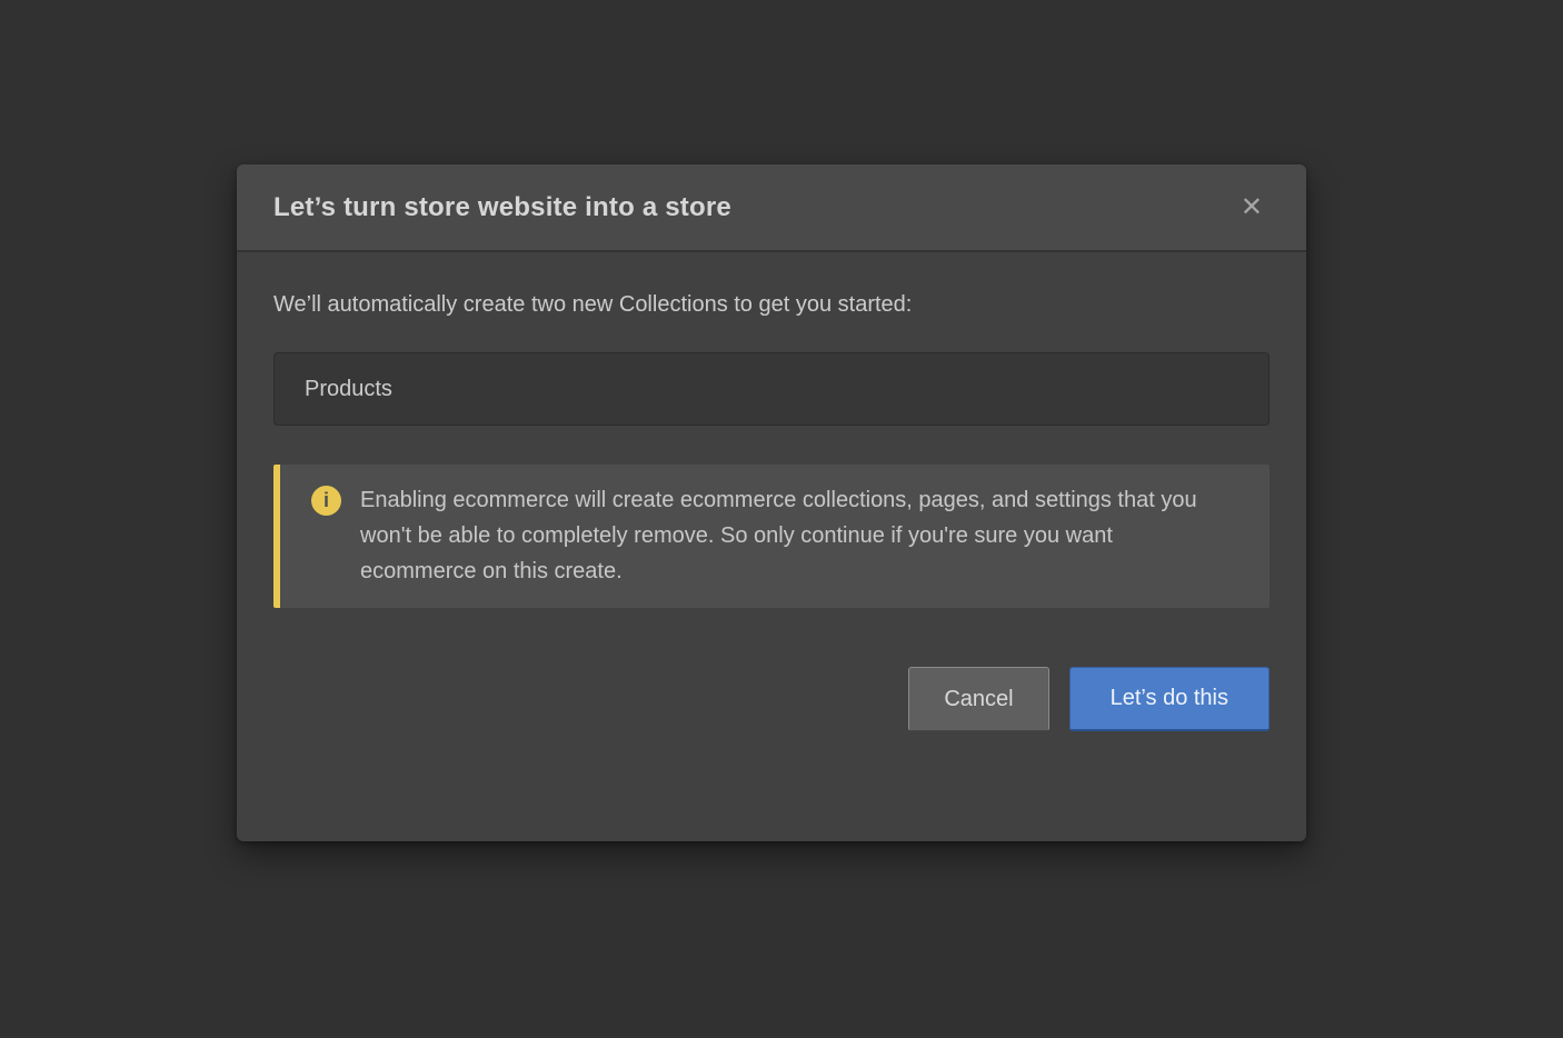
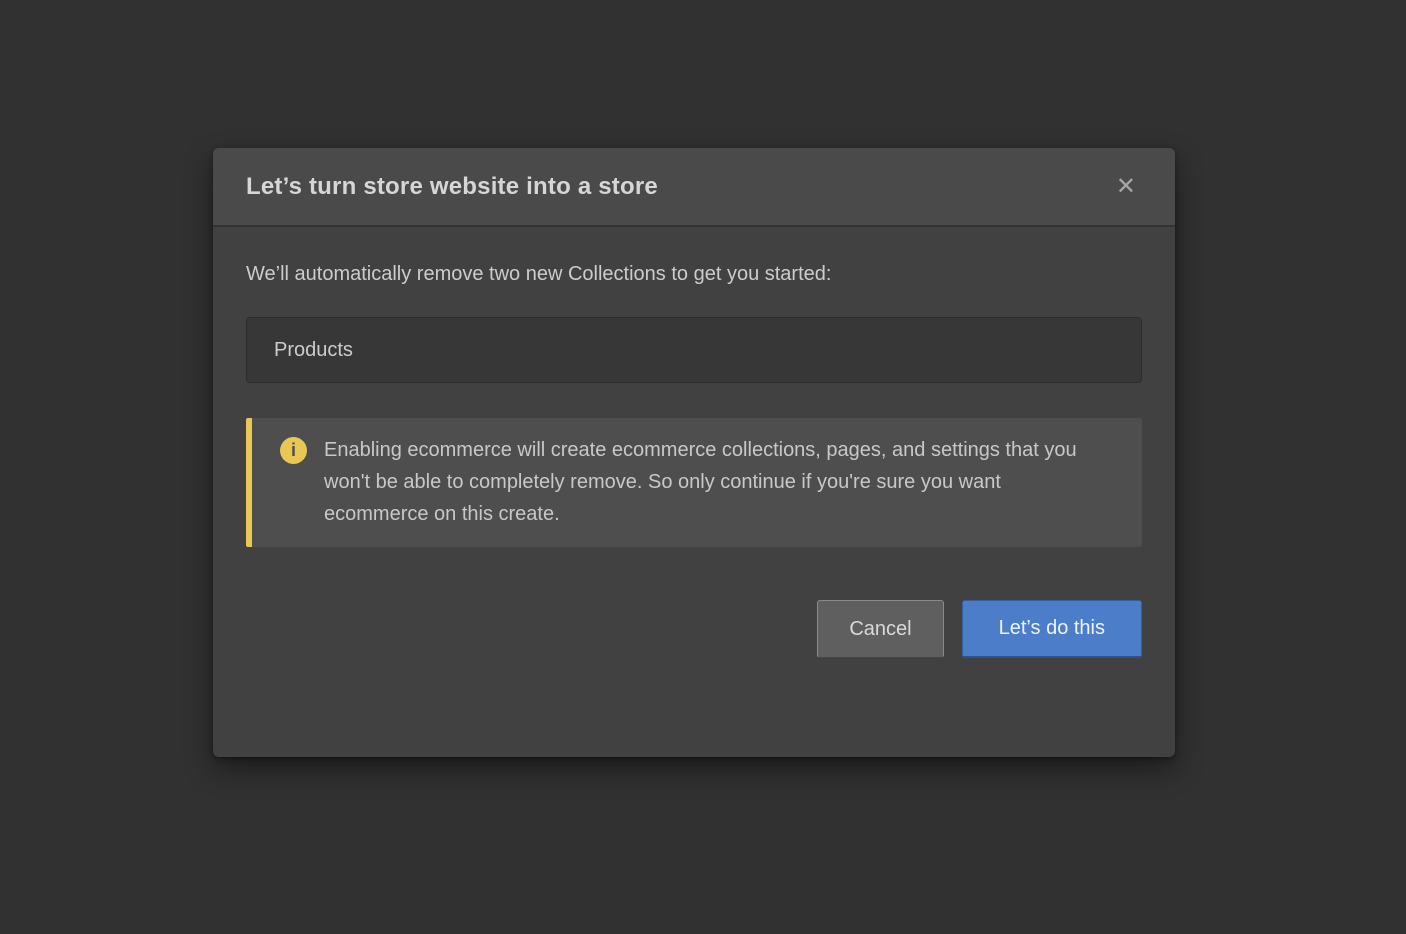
  Let’s turn store website into a store
  ✕
- We’ll automatically create two new Collections to get you started:
+ We’ll automatically remove two new Collections to get you started:
  Products
  i
  Enabling ecommerce will create ecommerce collections, pages, and settings that you won't be able to completely remove. So only continue if you're sure you want ecommerce on this create.
  Cancel
  Let’s do this
